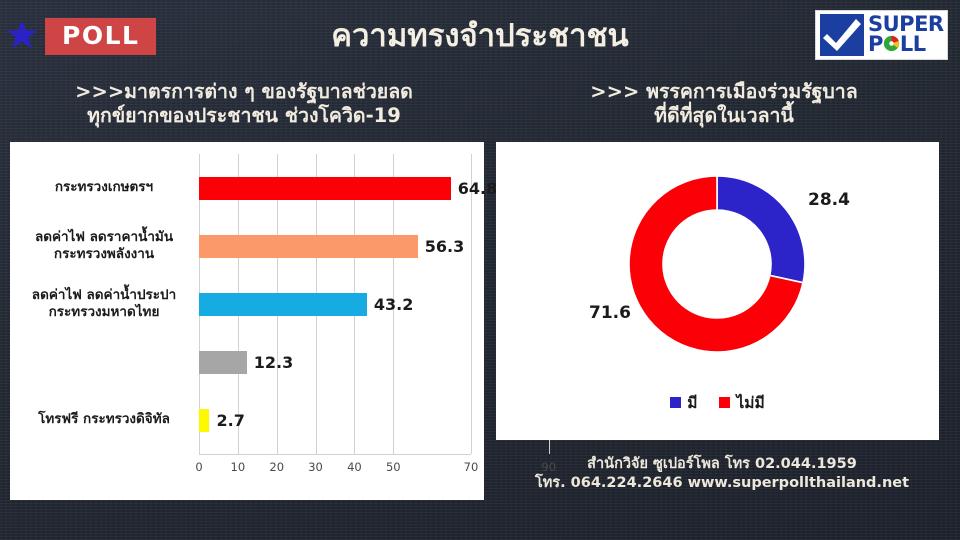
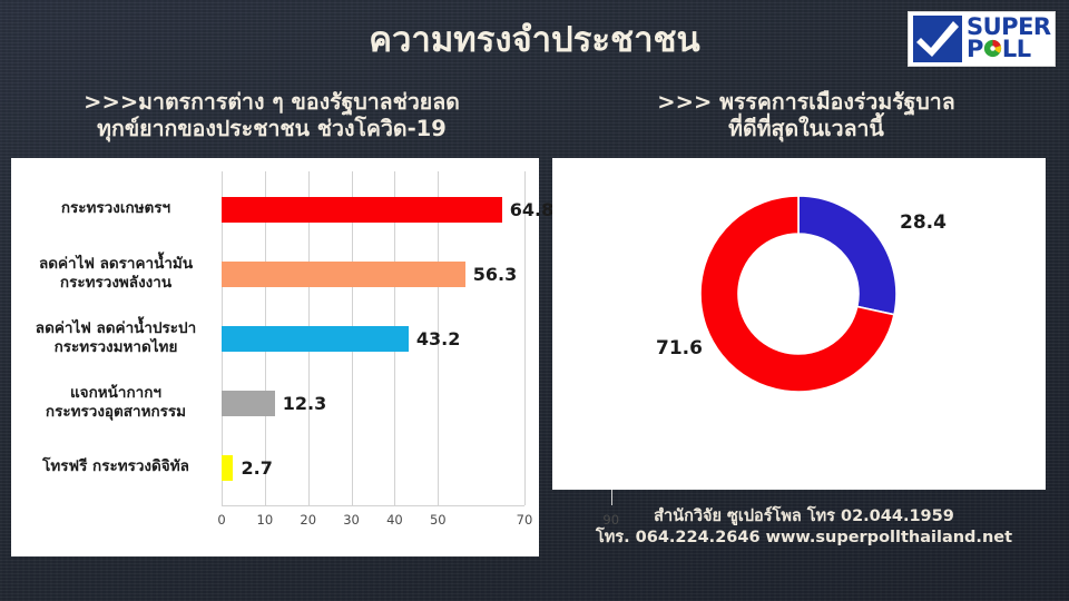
- POLL
  ความทรงจำประชาชน
  SUPER
  P
  LL
  >>>มาตรการต่าง ๆ ของรัฐบาลช่วยลด
  ทุกข์ยากของประชาชน ช่วงโควิด-19
  >>> พรรคการเมืองร่วมรัฐบาล
  ที่ดีที่สุดในเวลานี้
  กระทรวงเกษตรฯ
  64.8
  ลดค่าไฟ ลดราคาน้ำมัน
  กระทรวงพลังงาน
  56.3
  ลดค่าไฟ ลดค่าน้ำประปา
  กระทรวงมหาดไทย
  43.2
+ แจกหน้ากากฯ
+ กระทรวงอุตสาหกรรม
  12.3
  โทรฟรี กระทรวงดิจิทัล
  2.7
  0
  10
  20
  30
  40
  50
  90
  70
  28.4
  71.6
- มี
- ไม่มี
  สำนักวิจัย ซูเปอร์โพล โทร 02.044.1959
  โทร. 064.224.2646 www.superpollthailand.net
